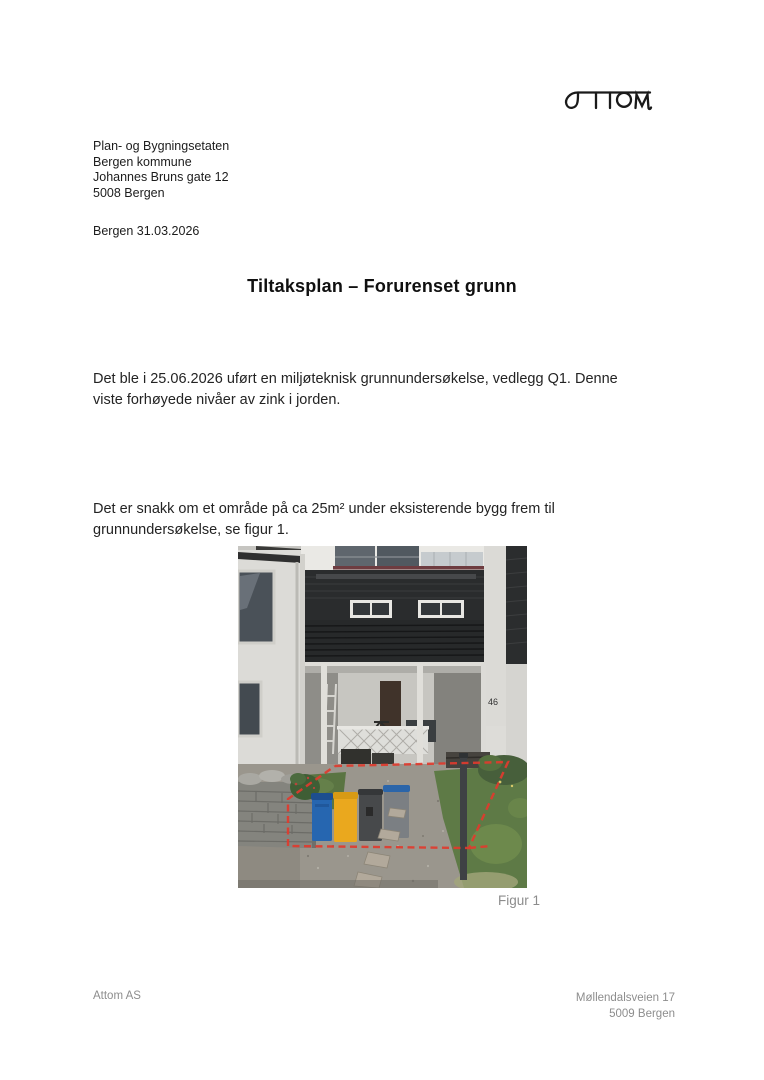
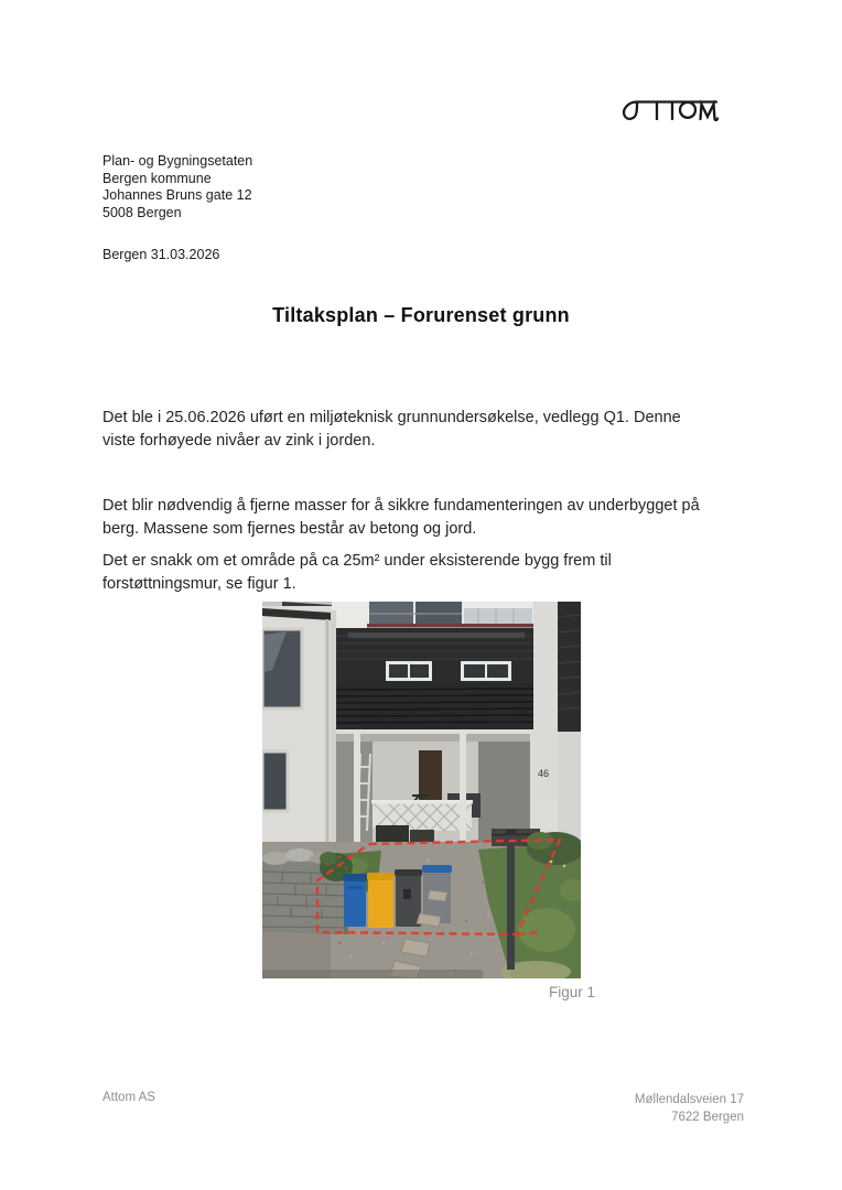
  Plan- og Bygningsetaten
  Bergen kommune
  Johannes Bruns gate 12
  5008 Bergen
  Bergen 31.03.2026
  Tiltaksplan – Forurenset grunn
  Det ble i 25.06.2026 uført en miljøteknisk grunnundersøkelse, vedlegg Q1. Denne viste forhøyede nivåer av zink i jorden.
+ Det blir nødvendig å fjerne masser for å sikkre fundamenteringen av underbygget på berg. Massene som fjernes består av betong og jord.
- Det er snakk om et område på ca 25m² under eksisterende bygg frem til grunnundersøkelse, se figur 1.
+ Det er snakk om et område på ca 25m² under eksisterende bygg frem til forstøttningsmur, se figur 1.
  46
  Figur 1
  Attom AS
  Møllendalsveien 17
- 5009 Bergen
+ 7622 Bergen
